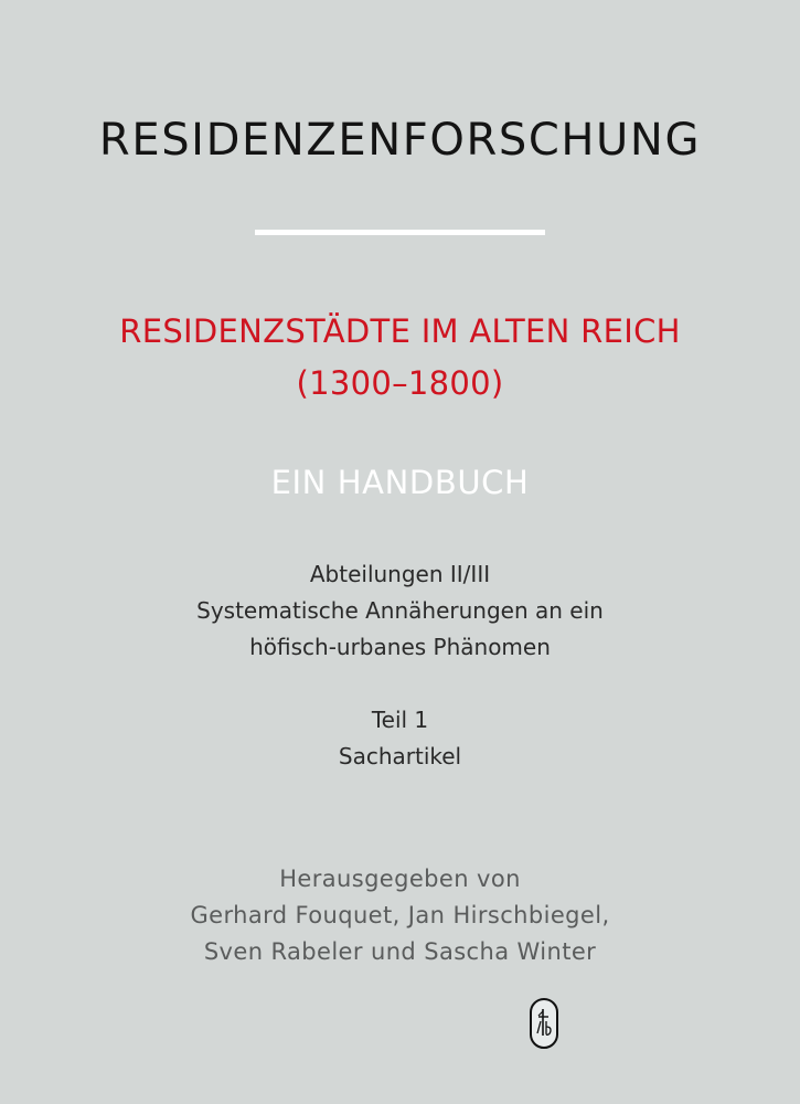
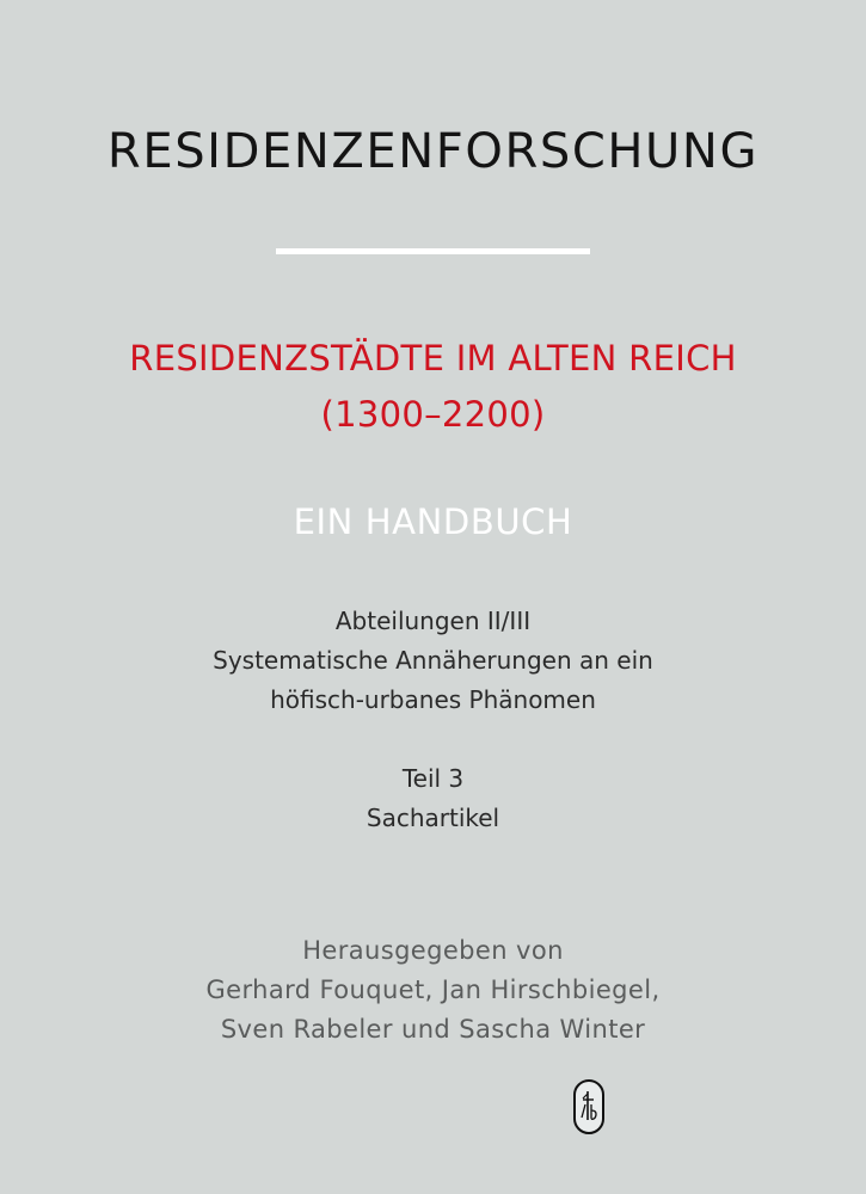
  RESIDENZENFORSCHUNG
  RESIDENZSTÄDTE IM ALTEN REICH
- (1300–1800)
+ (1300–2200)
  EIN HANDBUCH
  Abteilungen II/III
  Systematische Annäherungen an ein
  höfisch-urbanes Phänomen
- Teil 1
+ Teil 3
  Sachartikel
  Herausgegeben von
  Gerhard Fouquet, Jan Hirschbiegel,
  Sven Rabeler und Sascha Winter
